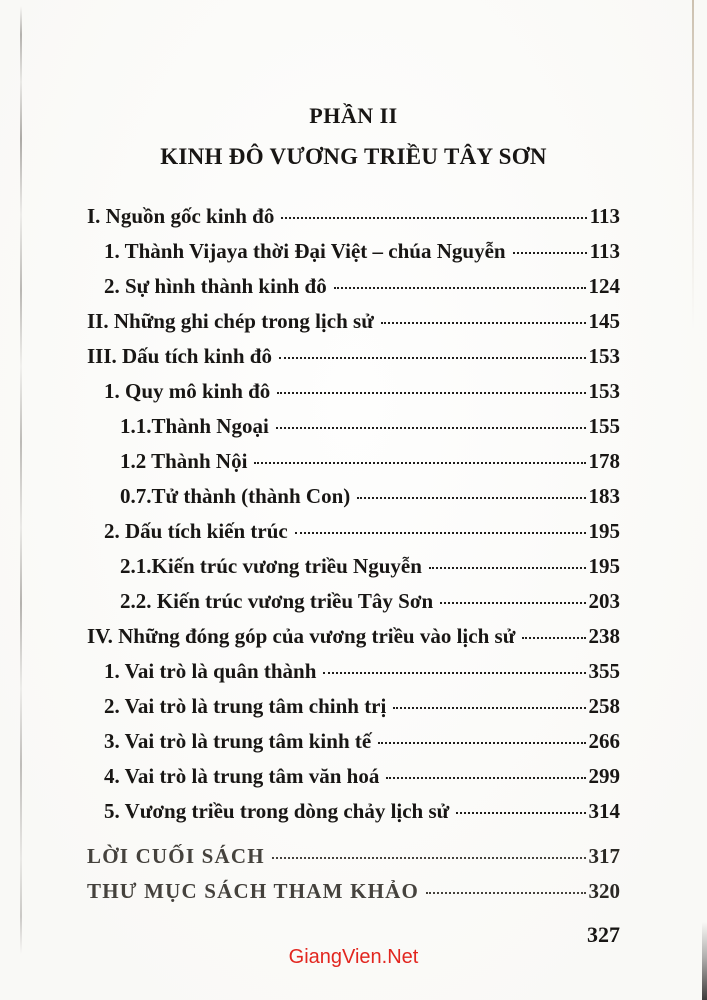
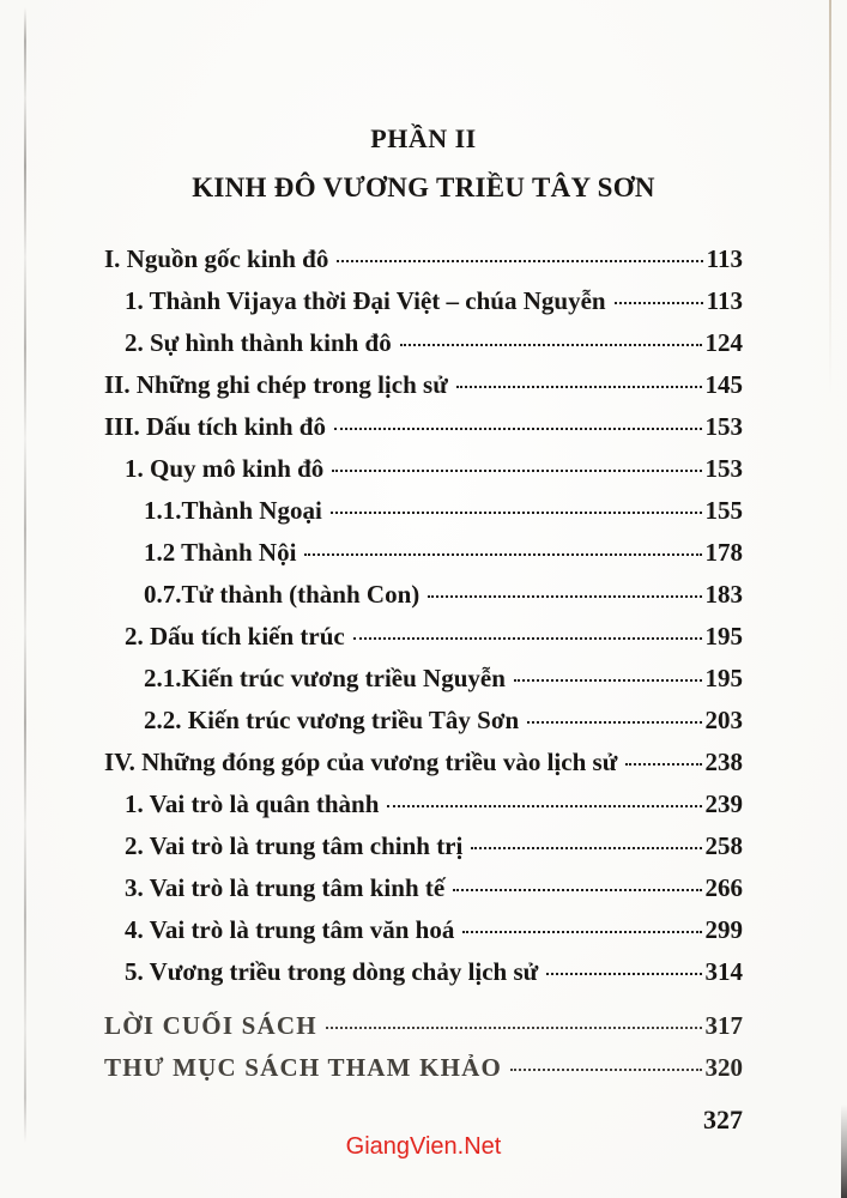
  PHẦN II
  KINH ĐÔ VƯƠNG TRIỀU TÂY SƠN
  I. Nguồn gốc kinh đô
  113
  1. Thành Vijaya thời Đại Việt – chúa Nguyễn
  113
  2. Sự hình thành kinh đô
  124
  II. Những ghi chép trong lịch sử
  145
  III. Dấu tích kinh đô
  153
  1. Quy mô kinh đô
  153
  1.1.Thành Ngoại
  155
  1.2 Thành Nội
  178
  0.7.Tử thành (thành Con)
  183
  2. Dấu tích kiến trúc
  195
  2.1.Kiến trúc vương triều Nguyễn
  195
  2.2. Kiến trúc vương triều Tây Sơn
  203
  IV. Những đóng góp của vương triều vào lịch sử
  238
  1. Vai trò là quân thành
- 355
+ 239
  2. Vai trò là trung tâm chinh trị
  258
  3. Vai trò là trung tâm kinh tế
  266
  4. Vai trò là trung tâm văn hoá
  299
  5. Vương triều trong dòng chảy lịch sử
  314
  LỜI CUỐI SÁCH
  317
  THƯ MỤC SÁCH THAM KHẢO
  320
  327
  GiangVien.Net
